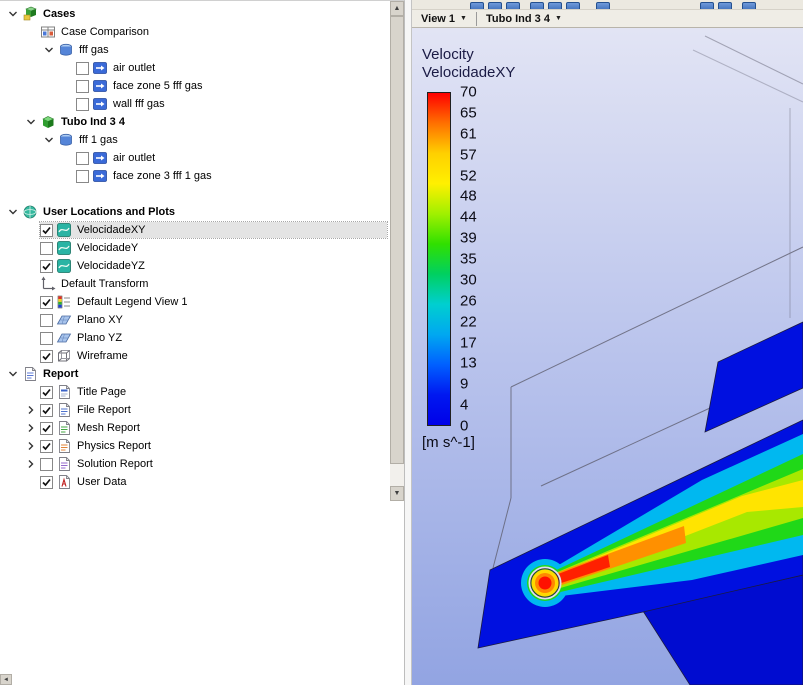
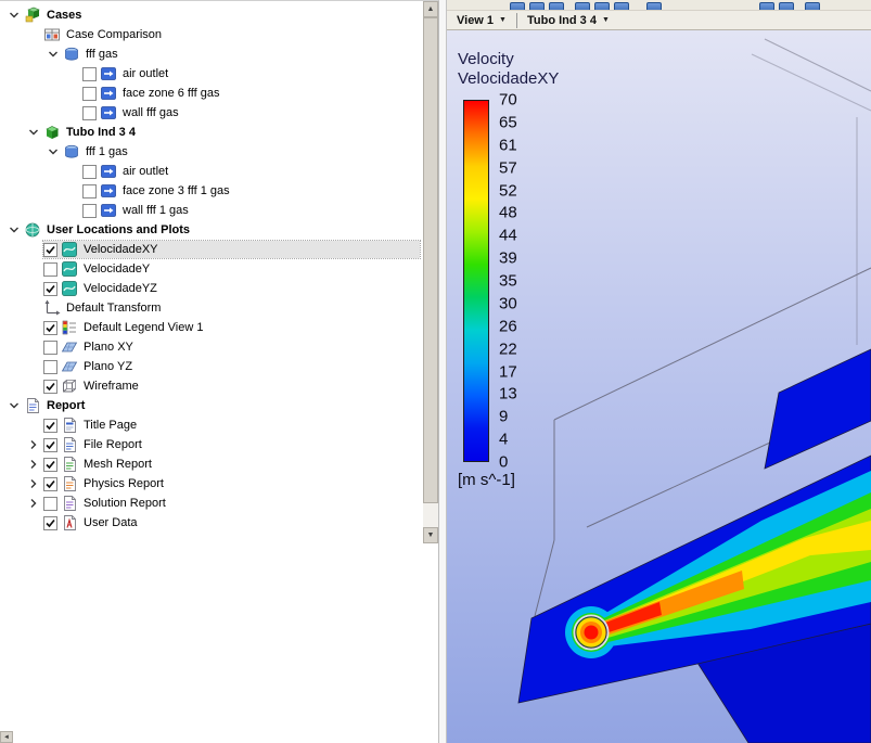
  Cases
  Case Comparison
  fff gas
  air outlet
- face zone 5 fff gas
+ face zone 6 fff gas
  wall fff gas
  Tubo Ind 3 4
  fff 1 gas
  air outlet
  face zone 3 fff 1 gas
+ wall fff 1 gas
  User Locations and Plots
  VelocidadeXY
  VelocidadeY
  VelocidadeYZ
  Default Transform
  Default Legend View 1
  Plano XY
  Plano YZ
  Wireframe
  Report
  Title Page
  File Report
  Mesh Report
  Physics Report
  Solution Report
  User Data
  View 1
  Tubo Ind 3 4
  Velocity
  VelocidadeXY
  70
  65
  61
  57
  52
  48
  44
  39
  35
  30
  26
  22
  17
  13
  9
  4
  0
  [m s^-1]
